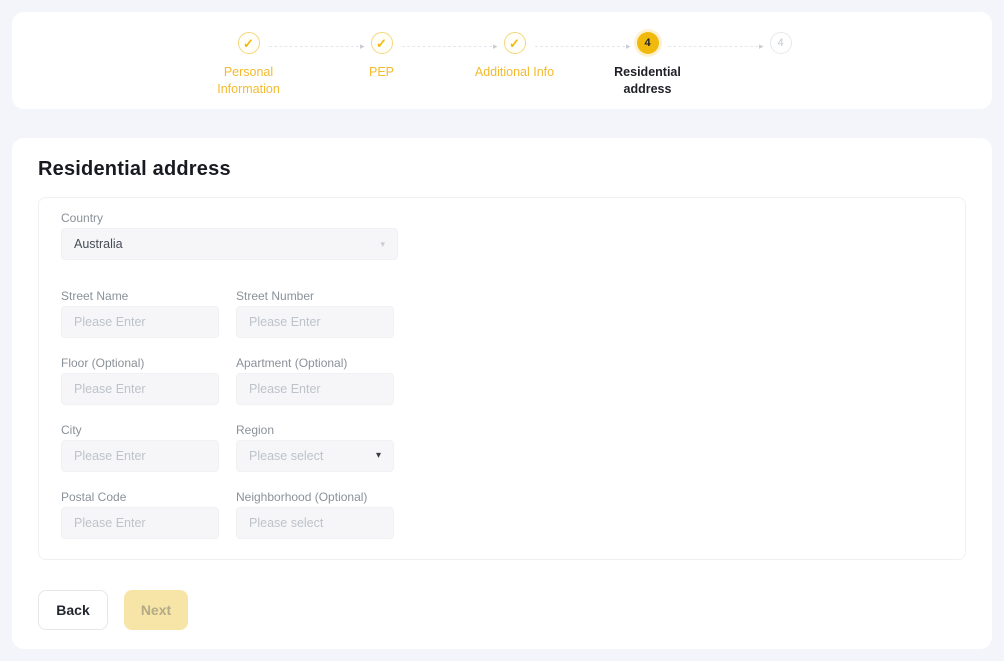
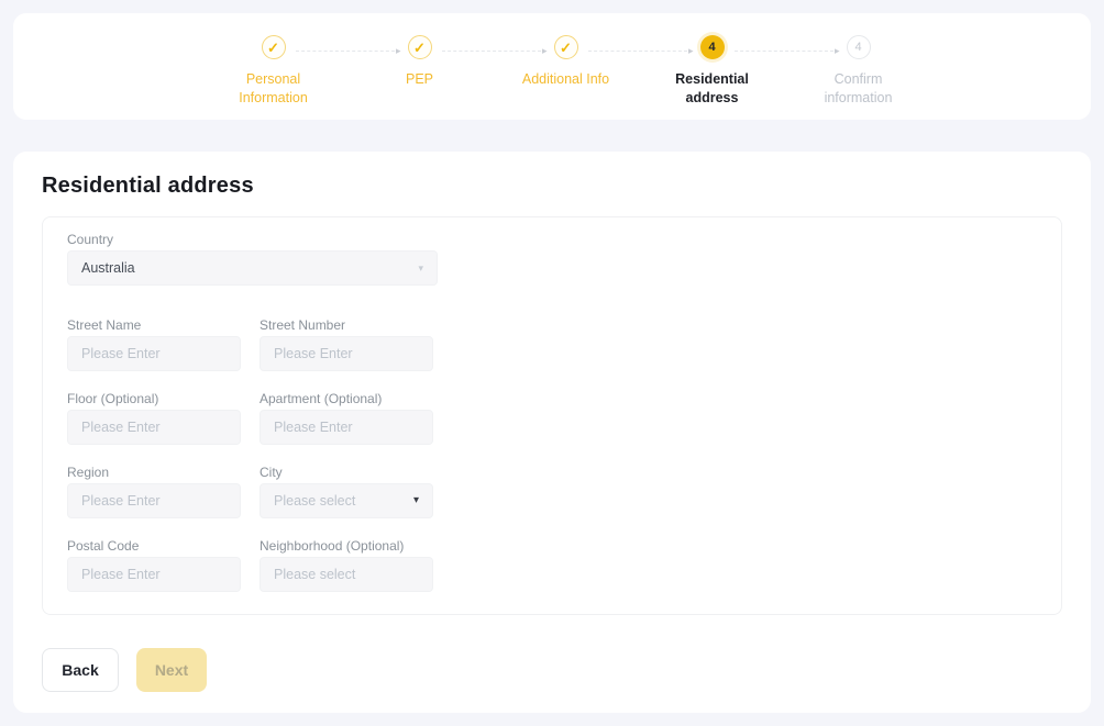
  ✓
  Personal Information
  ▸
  ✓
  PEP
  ▸
  ✓
  Additional Info
  ▸
  4
  Residential address
  ▸
  4
+ Confirm information
  Residential address
  Country
  Australia
  ▾
  Street Name
  Please Enter
  Street Number
  Please Enter
  Floor (Optional)
  Please Enter
  Apartment (Optional)
  Please Enter
- City
+ Region
  Please Enter
- Region
+ City
  Please select
  ▾
  Postal Code
  Please Enter
  Neighborhood (Optional)
  Please select
  Back
  Next
